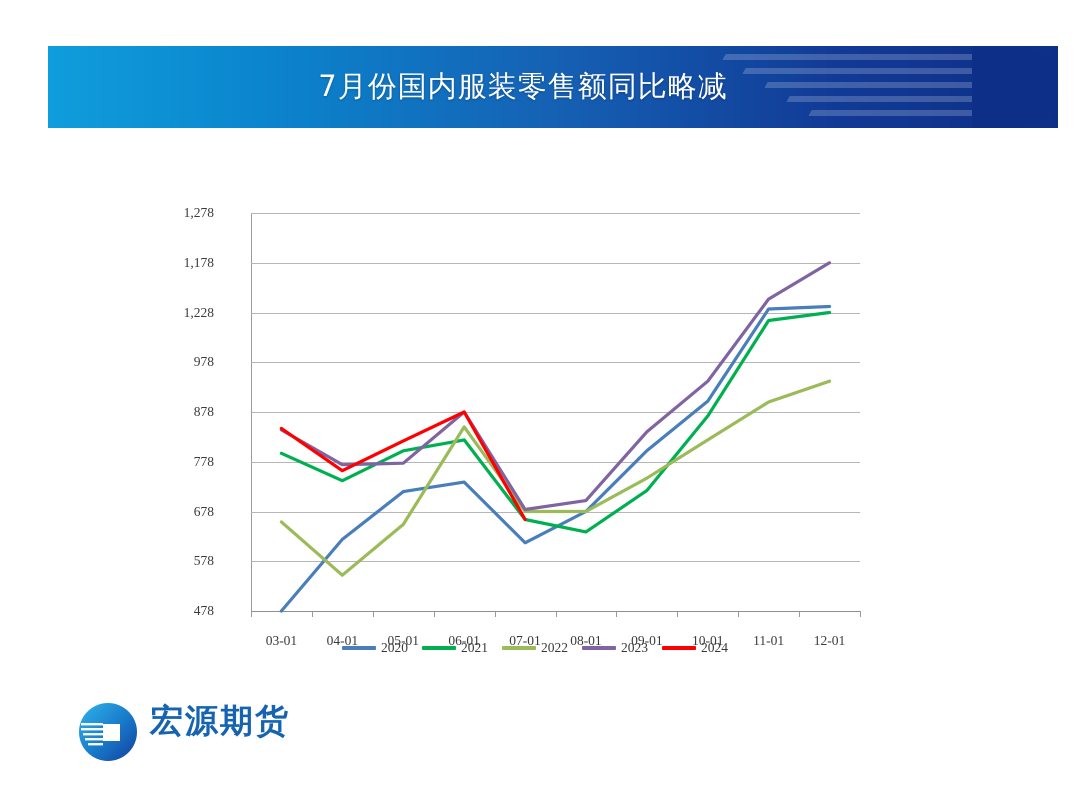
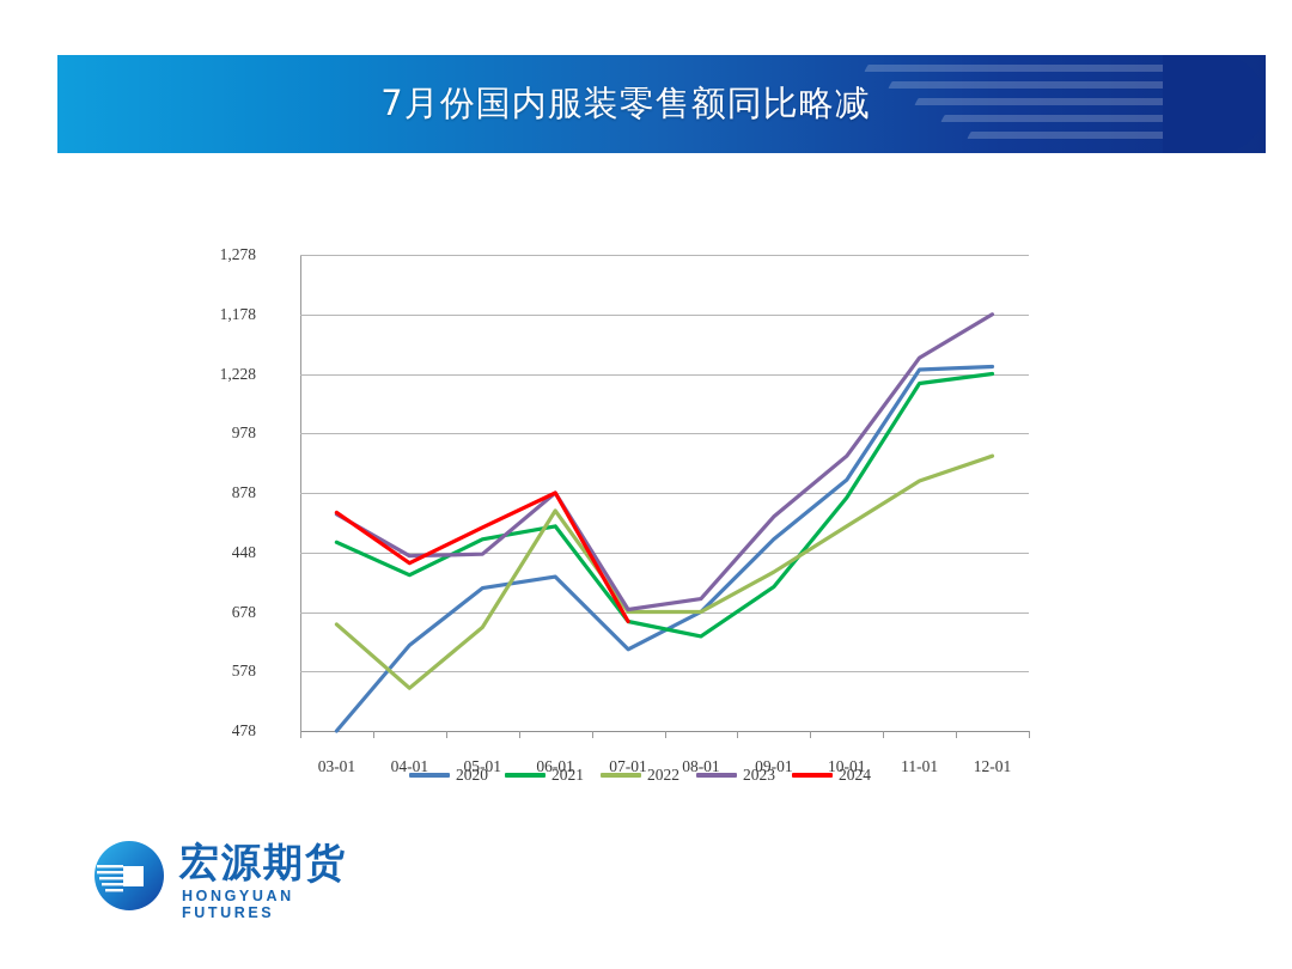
  7月份国内服装零售额同比略减
  478
  578
  678
- 778
+ 448
  878
  978
  1,228
  1,178
  1,278
  03-01
  04-01
  05-01
  06-01
  07-01
  08-01
  09-01
  10-01
  11-01
  12-01
  2020
  2021
  2022
  2023
  2024
  宏源期货
+ HONGYUAN FUTURES
